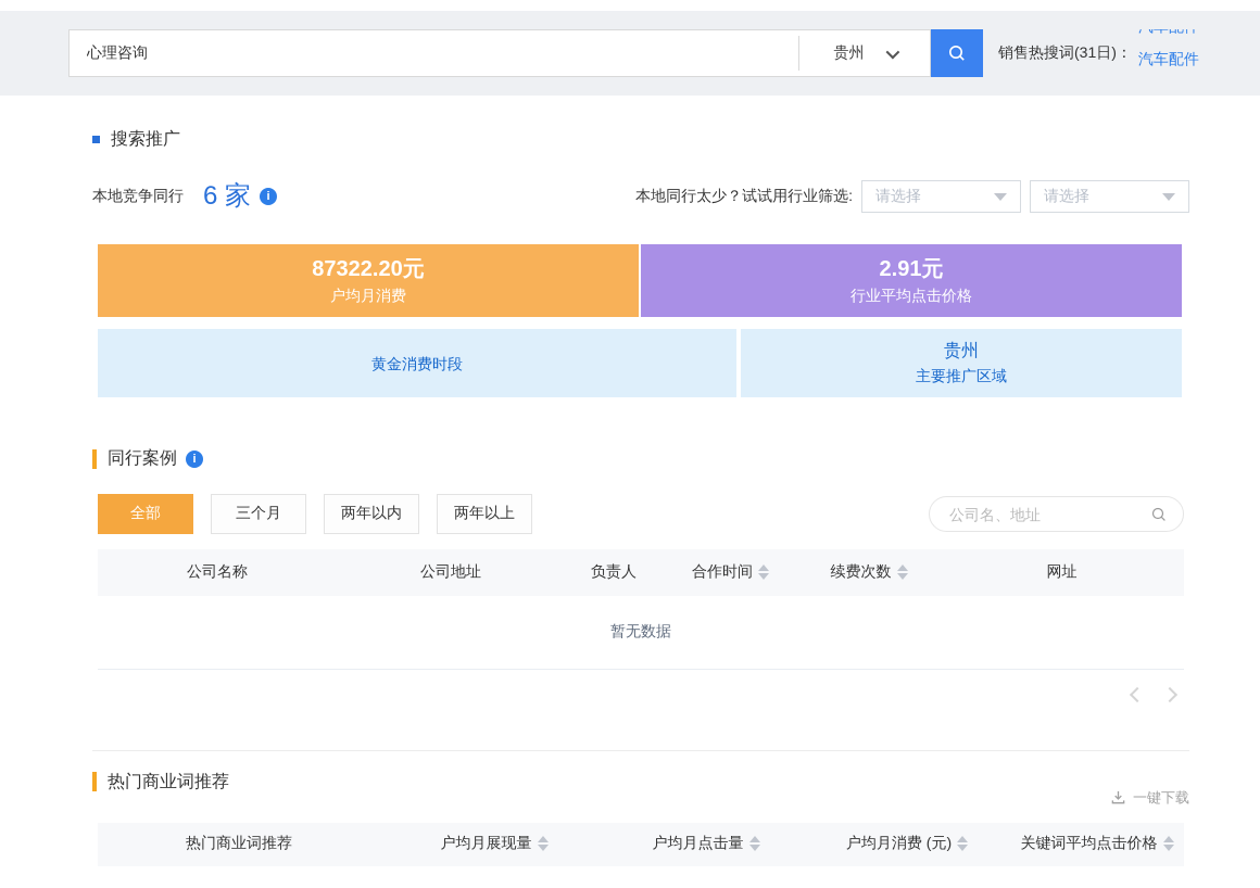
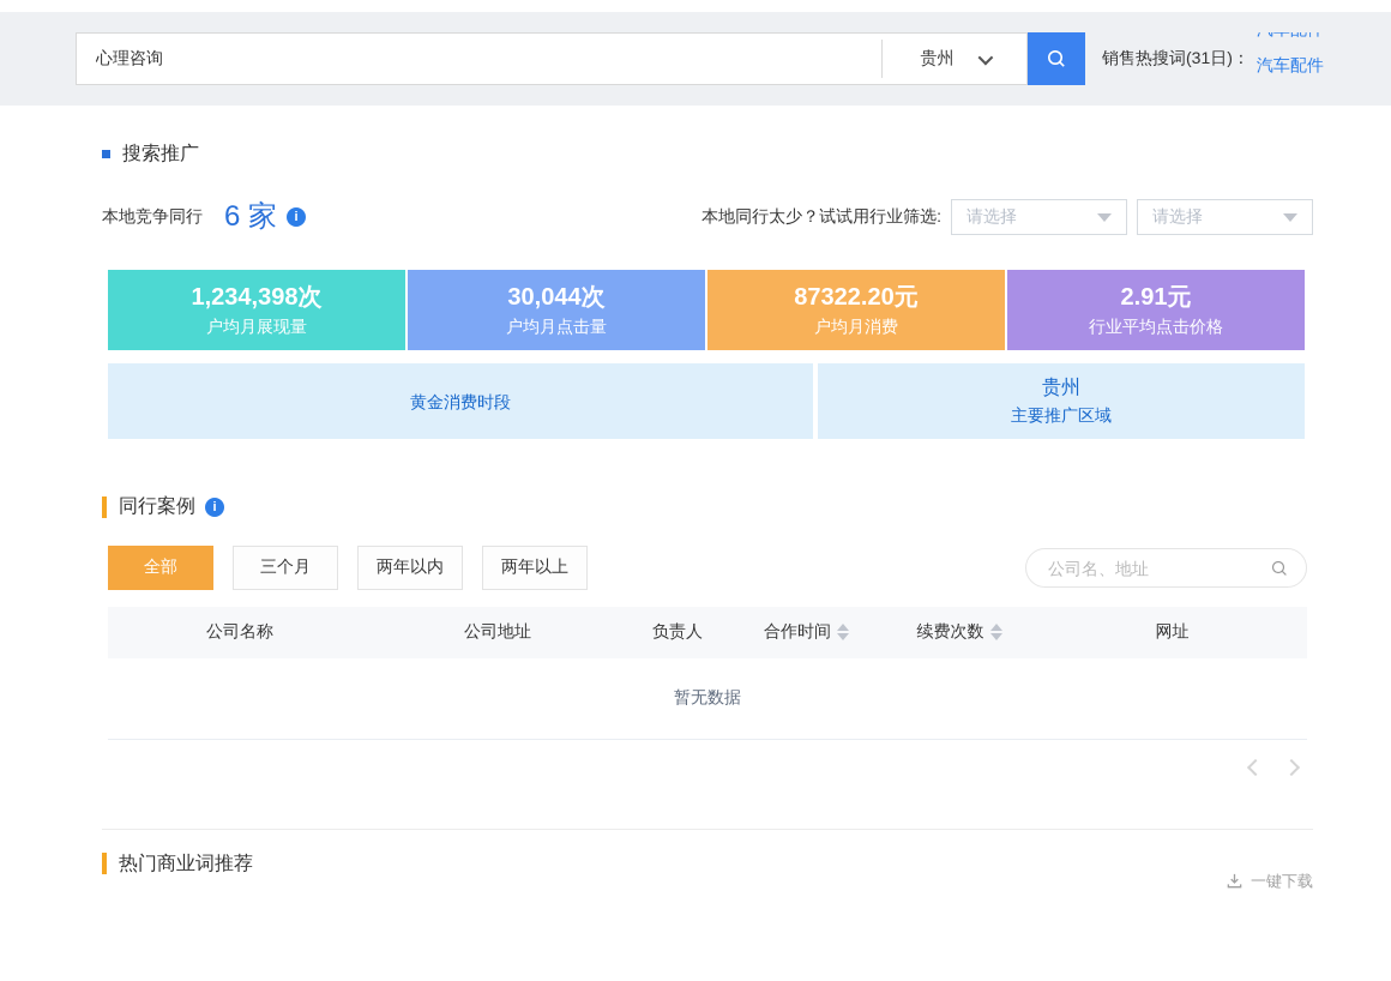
  心理咨询
  贵州
  销售热搜词(31日)：
  汽车配件
  搜索推广
  本地竞争同行
  6 家
  i
  本地同行太少？试试用行业筛选:
  请选择
  请选择
+ 1,234,398次
+ 户均月展现量
+ 30,044次
+ 户均月点击量
  87322.20元
  户均月消费
  2.91元
  行业平均点击价格
  黄金消费时段
  贵州
  主要推广区域
  同行案例
  i
  全部
  三个月
  两年以内
  两年以上
  公司名、地址
  公司名称	公司地址	负责人	合作时间	续费次数	网址
  暂无数据
  热门商业词推荐
  一键下载
- 热门商业词推荐	户均月展现量	户均月点击量	户均月消费 (元)	关键词平均点击价格
